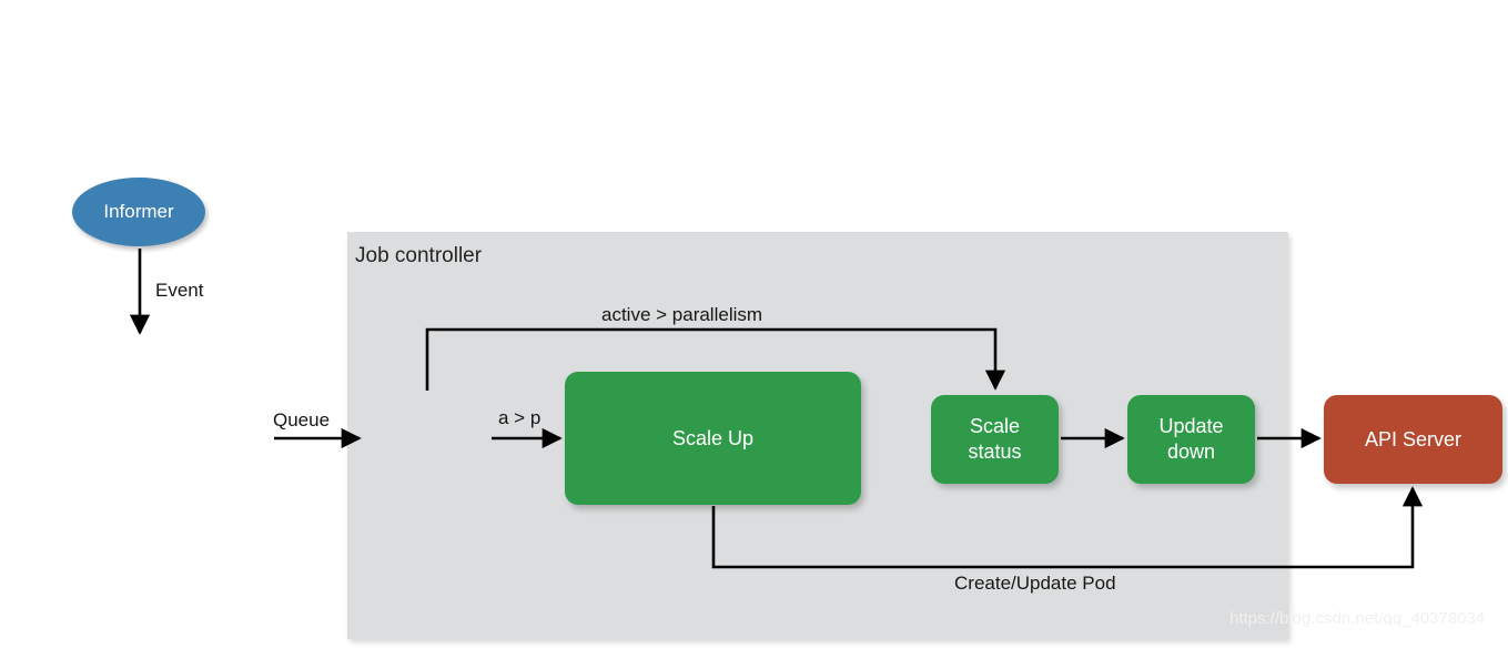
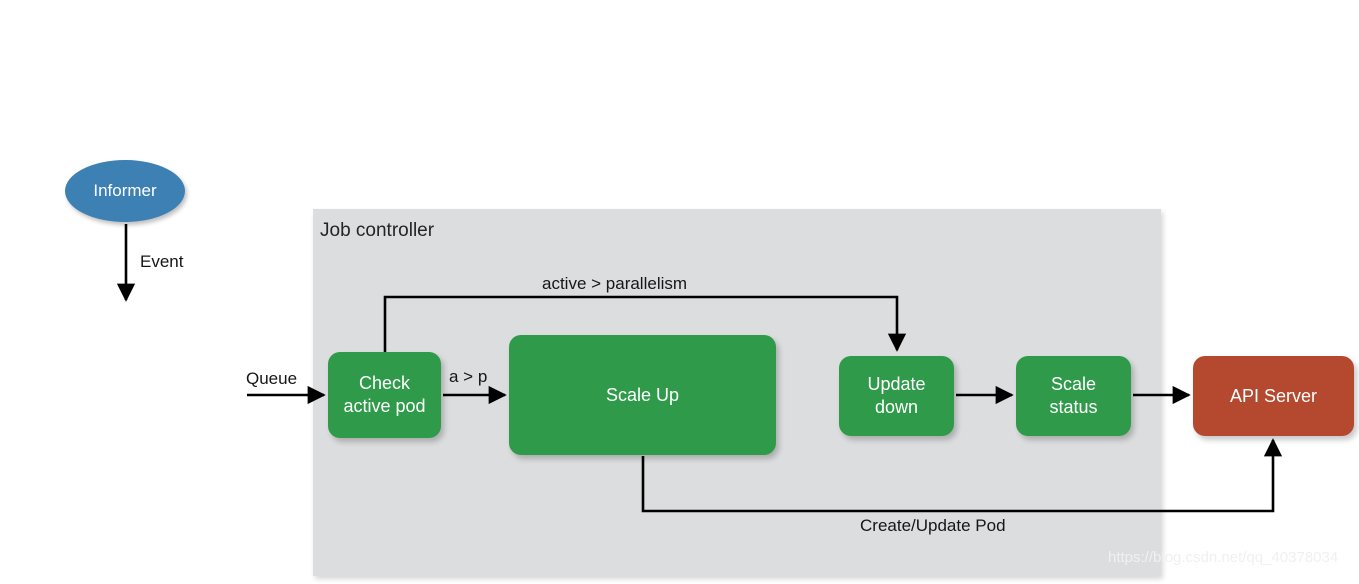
  Job controller
  Informer
+ Check
+ active pod
  Scale Up
- Scale
+ Update
- status
+ down
- Update
+ Scale
- down
+ status
  API Server
  Event
  Queue
  a > p
  active > parallelism
  Create/Update Pod
  https://blog.csdn.net/qq_40378034
